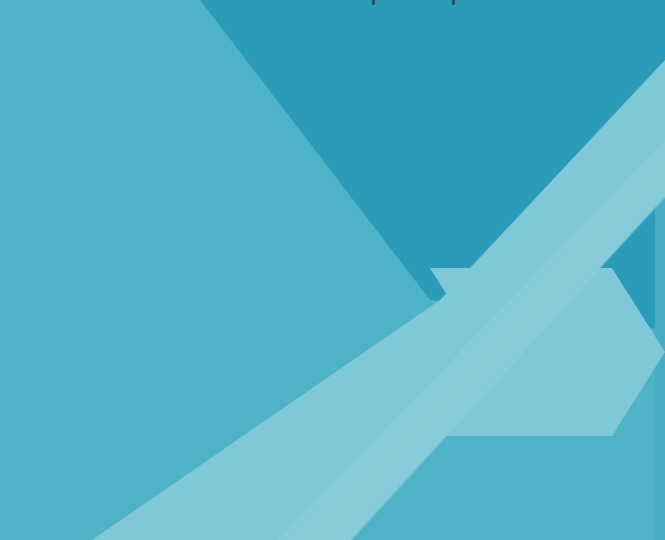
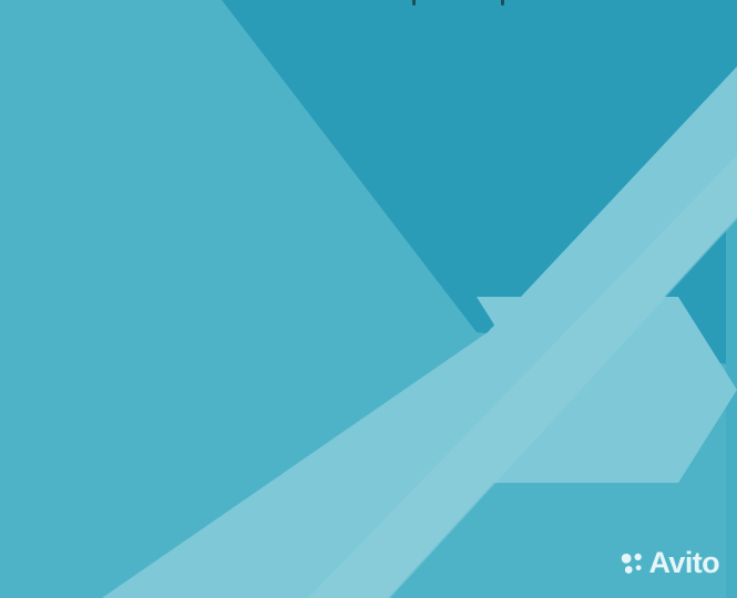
+ Avito
